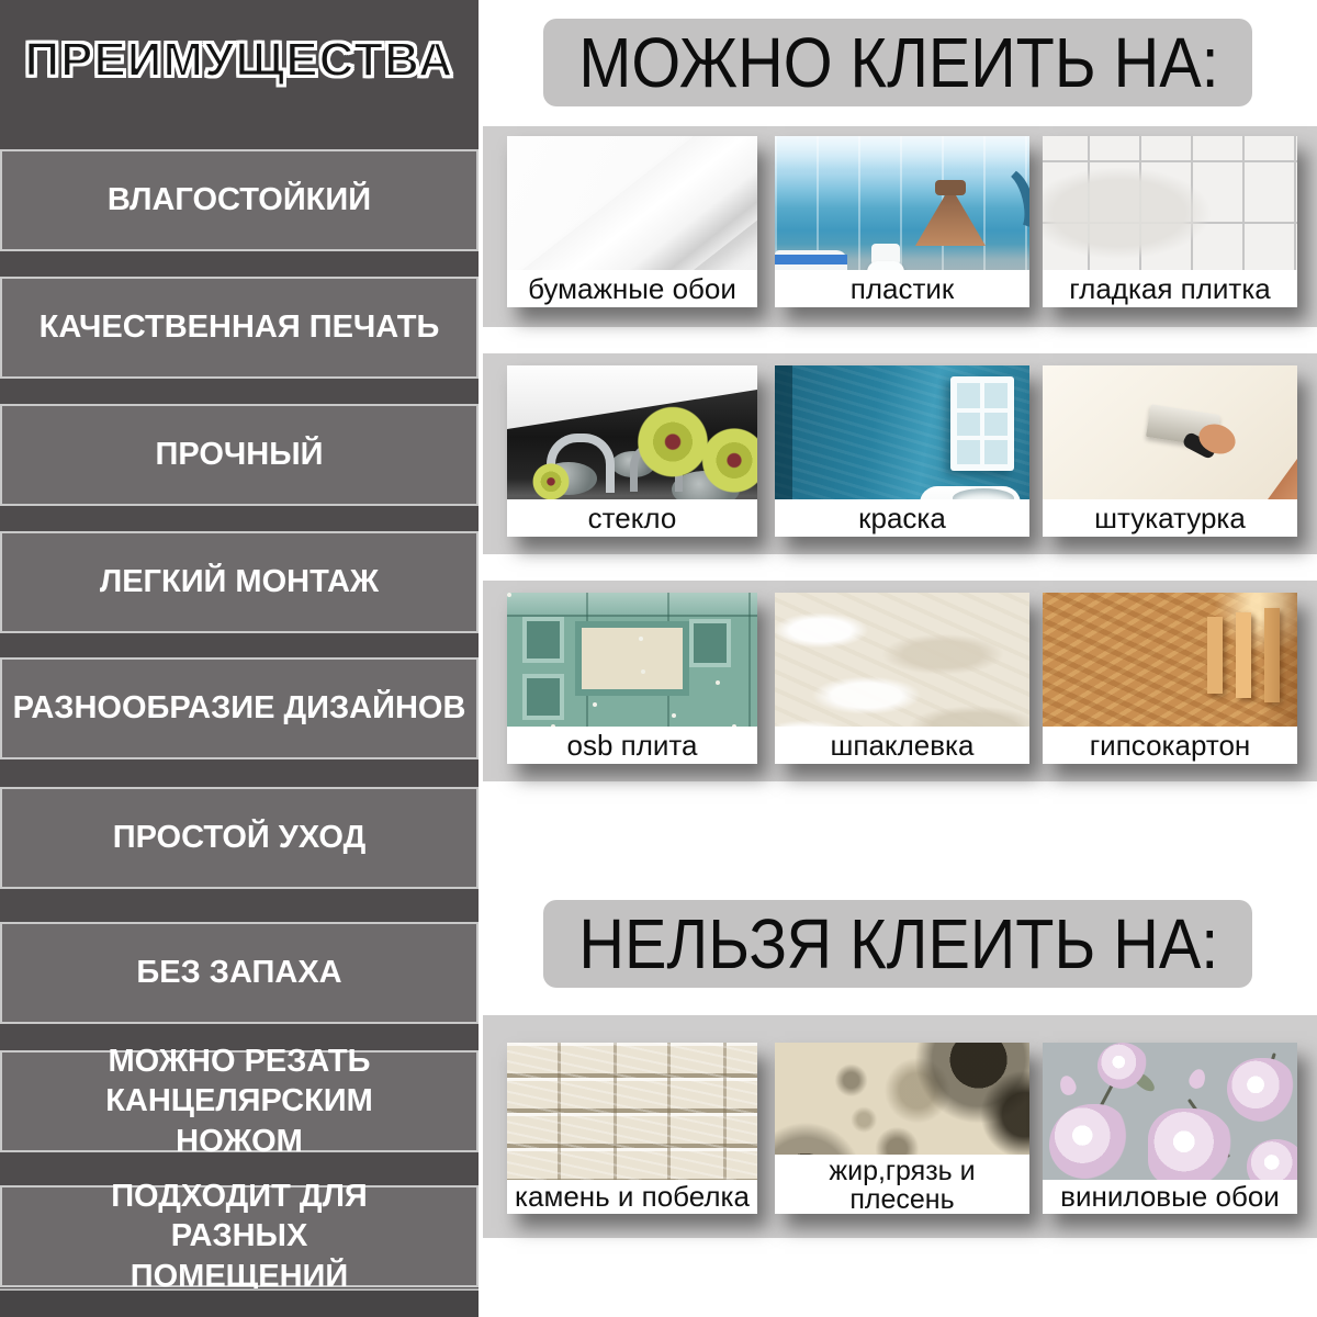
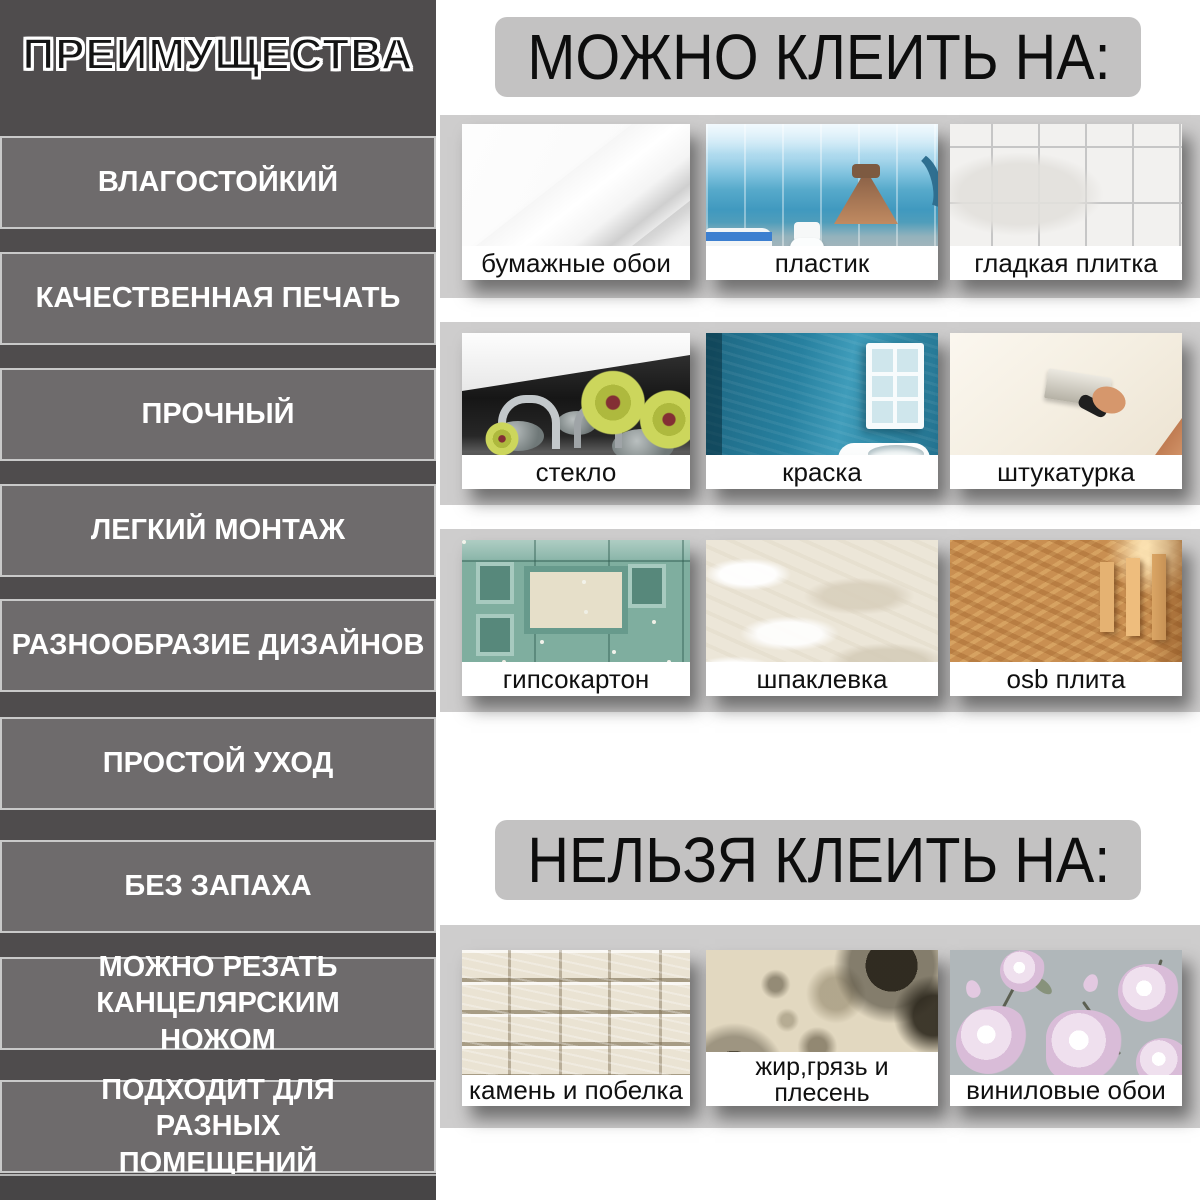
  ПРЕИМУЩЕСТВА
  ВЛАГОСТОЙКИЙ
  КАЧЕСТВЕННАЯ ПЕЧАТЬ
  ПРОЧНЫЙ
  ЛЕГКИЙ МОНТАЖ
  РАЗНООБРАЗИЕ ДИЗАЙНОВ
  ПРОСТОЙ УХОД
  БЕЗ ЗАПАХА
  МОЖНО РЕЗАТЬ КАНЦЕЛЯРСКИМ НОЖОМ
  ПОДХОДИТ ДЛЯ РАЗНЫХ ПОМЕЩЕНИЙ
  МОЖНО КЛЕИТЬ НА:
  бумажные обои
  пластик
  гладкая плитка
  стекло
  краска
  штукатурка
- osb плита
+ гипсокартон
  шпаклевка
- гипсокартон
+ osb плита
  НЕЛЬЗЯ КЛЕИТЬ НА:
  камень и побелка
  жир,грязь и плесень
  виниловые обои
